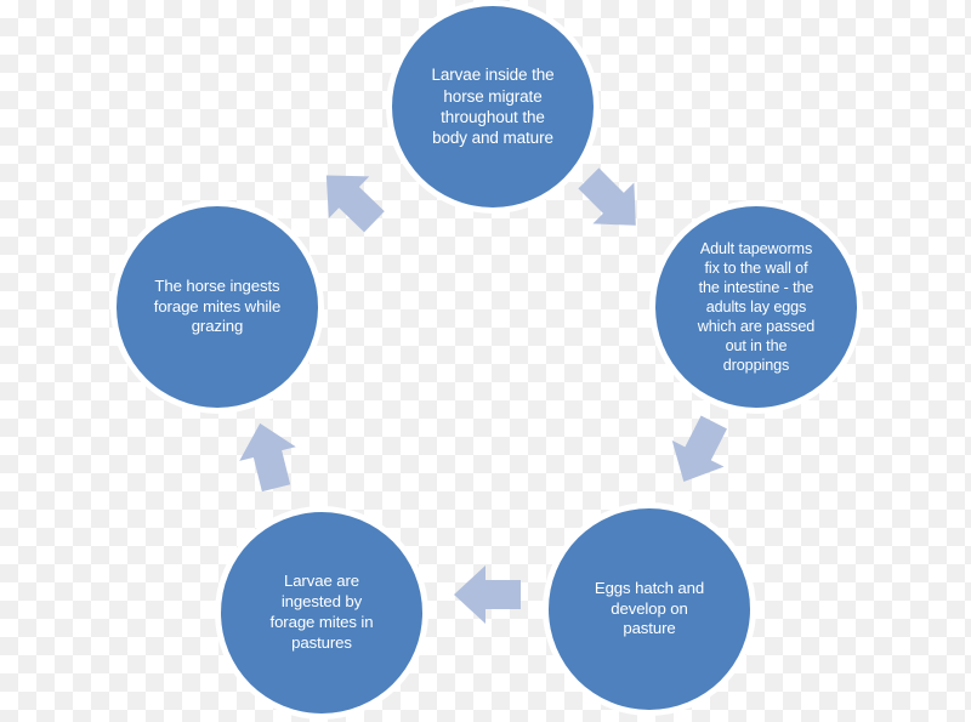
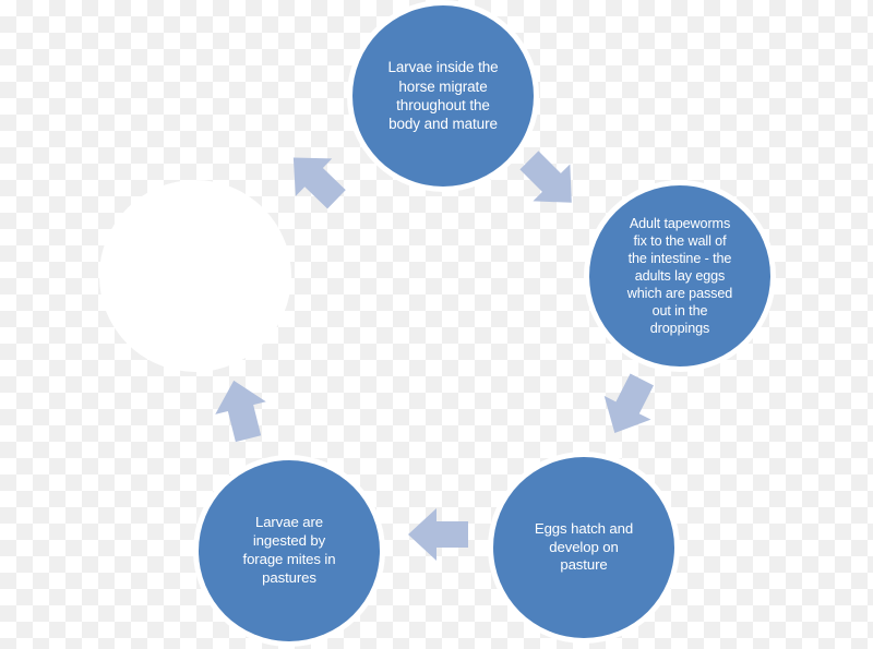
  Larvae inside the
  horse migrate
  throughout the
  body and mature
  Adult tapeworms
  fix to the wall of
  the intestine - the
  adults lay eggs
  which are passed
  out in the
  droppings
  Eggs hatch and
  develop on
  pasture
  Larvae are
  ingested by
  forage mites in
  pastures
- The horse ingests
- forage mites while
- grazing
